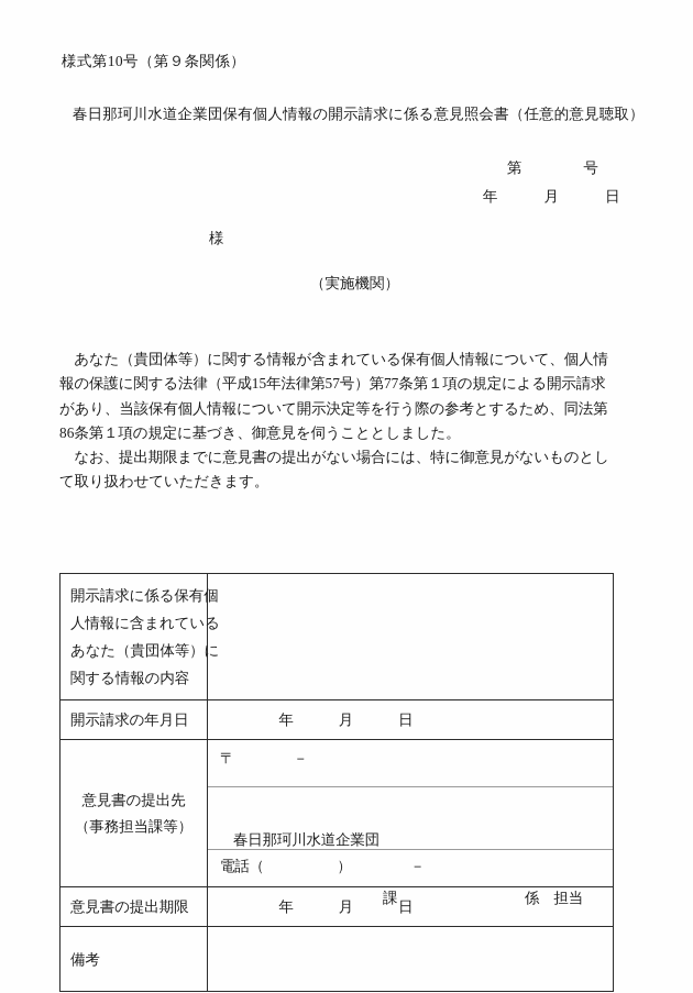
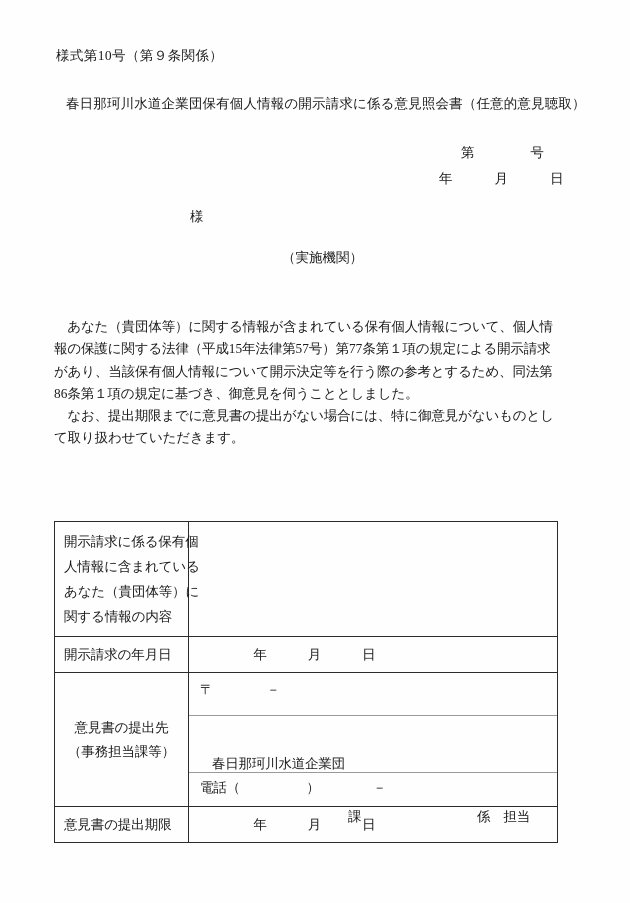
  様式第10号（第９条関係）
  春日那珂川水道企業団保有個人情報の開示請求に係る意見照会書（任意的意見聴取）
  第 号
  年 月 日
  様
  （実施機関）
  あなた（貴団体等）に関する情報が含まれている保有個人情報について、個人情報の保護に関する法律（平成15年法律第57号）第77条第１項の規定による開示請求があり、当該保有個人情報について開示決定等を行う際の参考とするため、同法第86条第１項の規定に基づき、御意見を伺うこととしました。
  なお、提出期限までに意見書の提出がない場合には、特に御意見がないものとして取り扱わせていただきます。
  開示請求に係る保有個 人情報に含まれている あなた（貴団体等）に 関する情報の内容
  開示請求の年月日	年 月 日
  意見書の提出先 （事務担当課等）	〒 － 春日那珂川水道企業団 課 係 担当 電話（ ） －
  意見書の提出期限	年 月 日
- 備考
